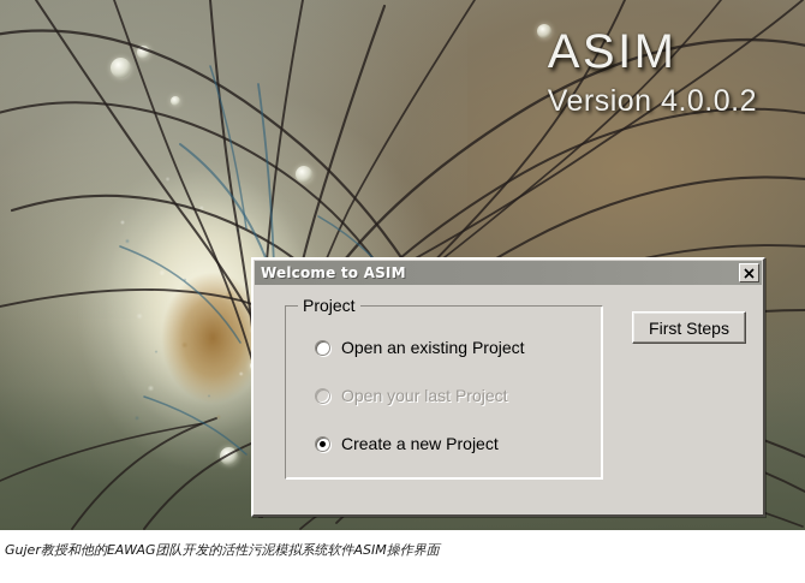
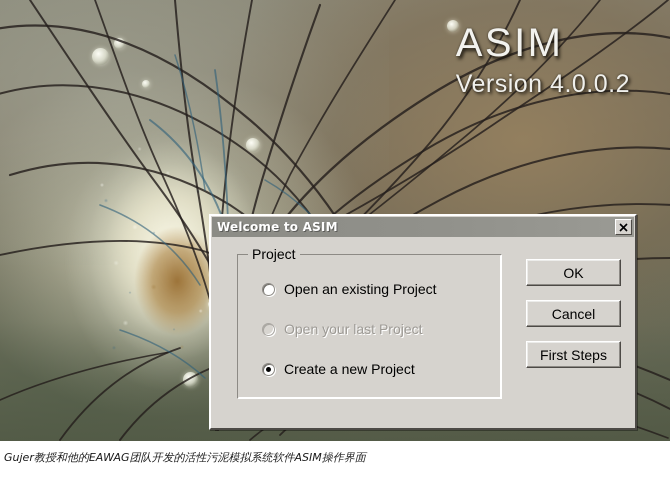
  ASIM
  Version 4.0.0.2
  Welcome to ASIM
  Project
  Open an existing Project
  Open your last Project
  Create a new Project
+ OK
+ Cancel
  First Steps
  Gujer教授和他的EAWAG团队开发的活性污泥模拟系统软件ASIM操作界面
